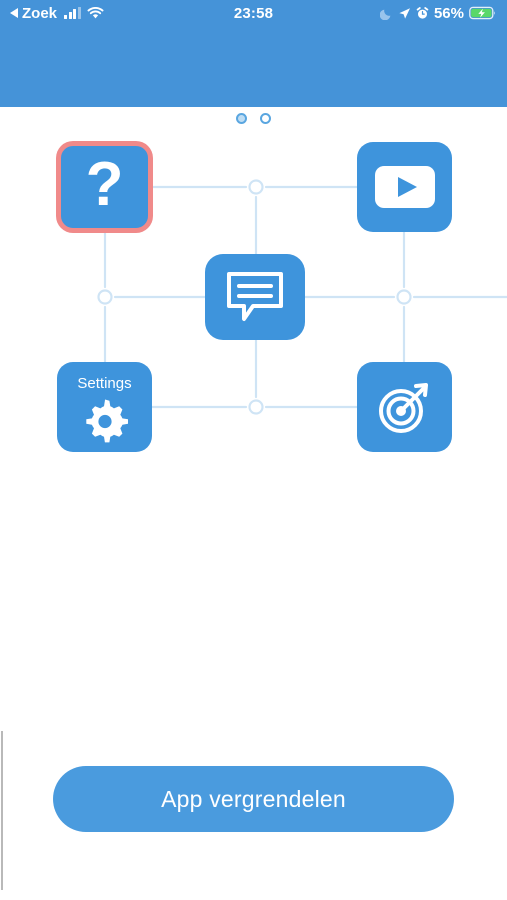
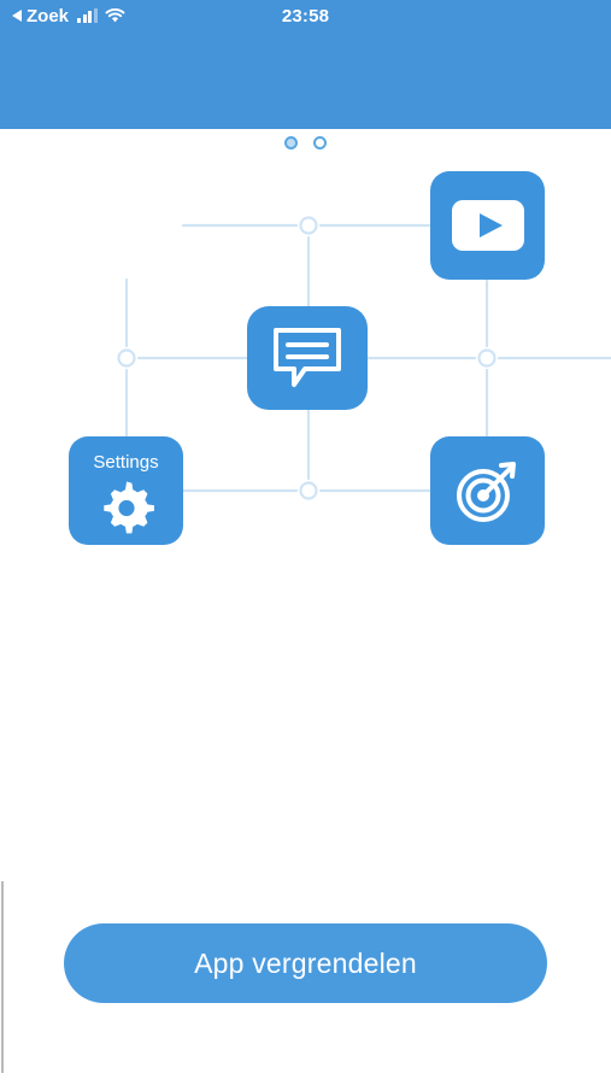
  Zoek
  23:58
- 56%
- ?
  Settings
  App vergrendelen
